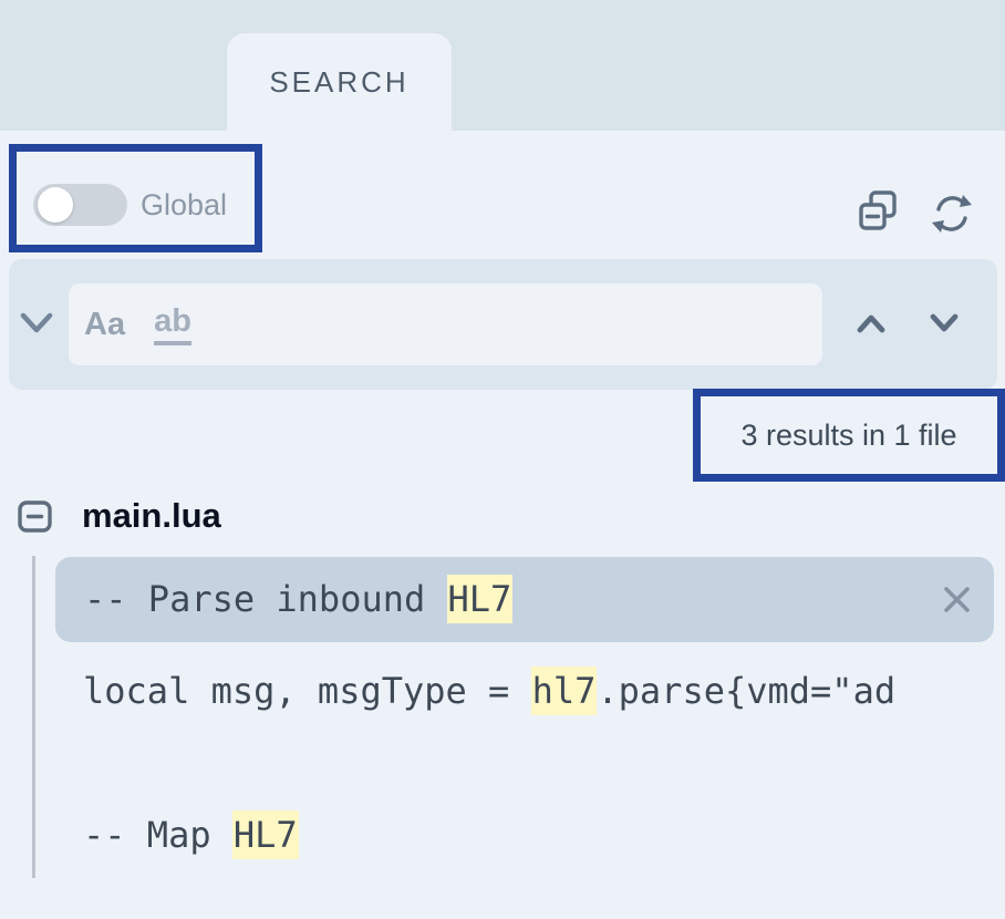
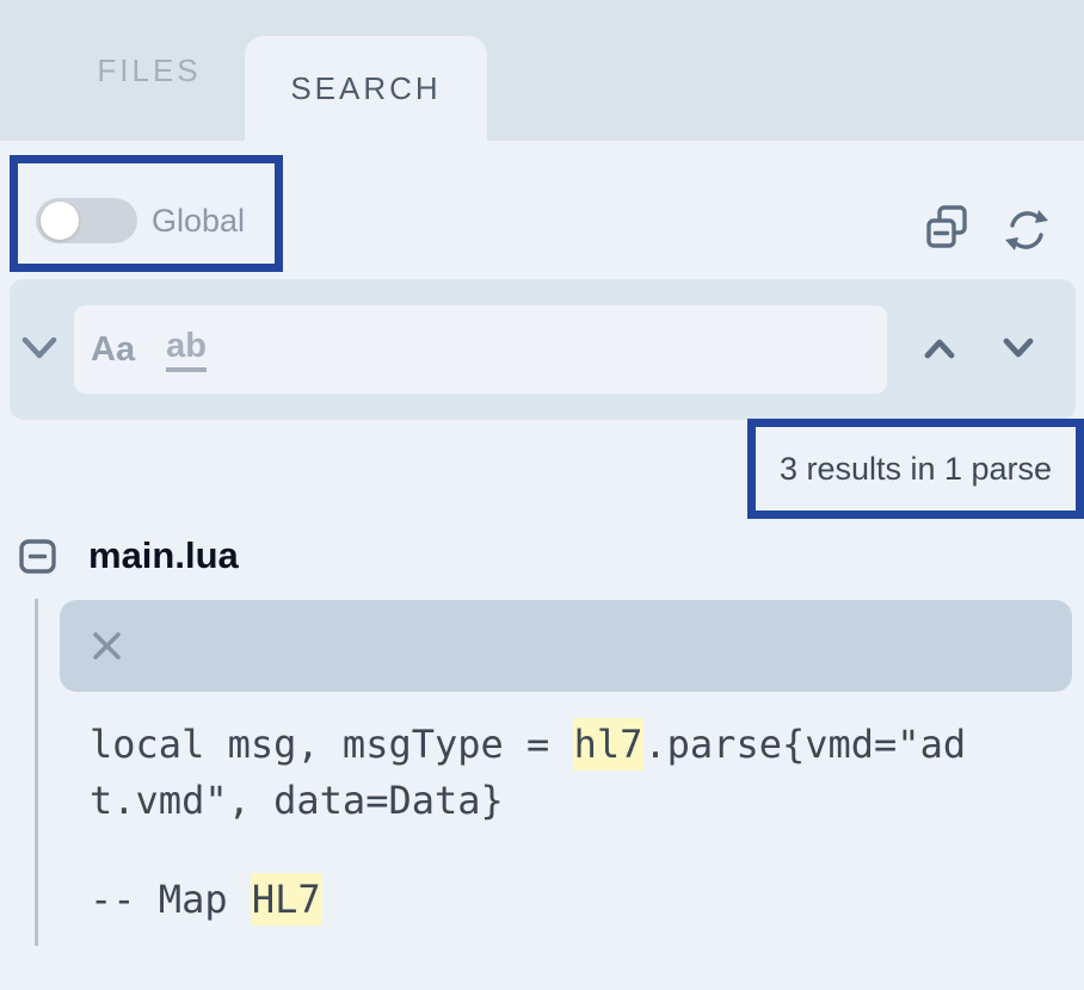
+ FILES
  SEARCH
  Global
  Aa
  ab
- 3 results in 1 file
+ 3 results in 1 parse
  main.lua
- -- Parse inbound HL7
  local msg, msgType = hl7.parse{vmd="ad
+ t.vmd", data=Data}
  -- Map HL7
